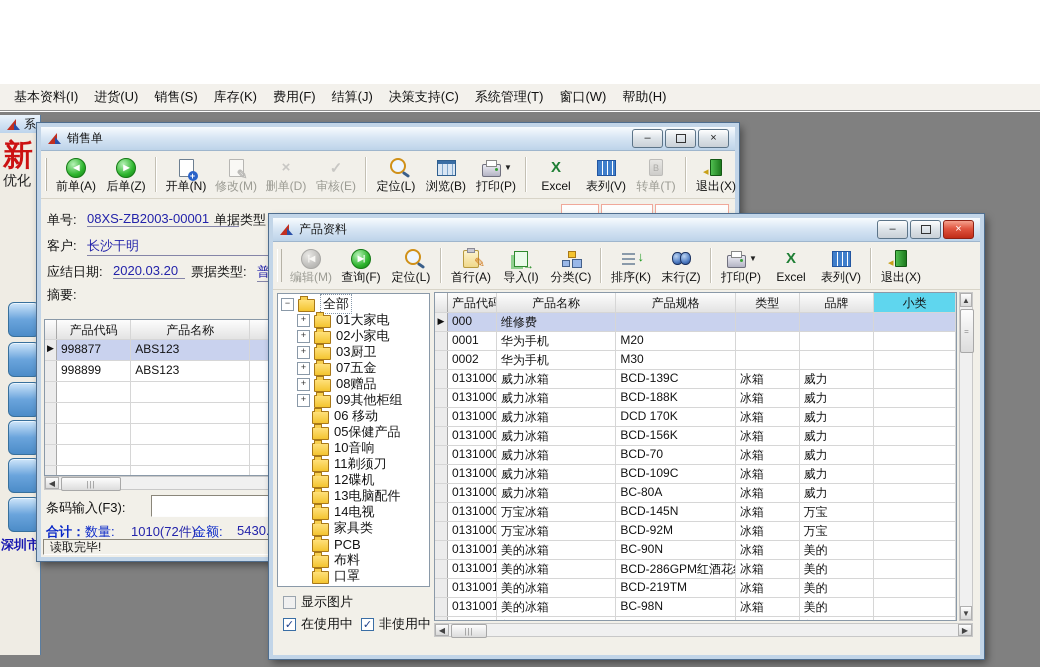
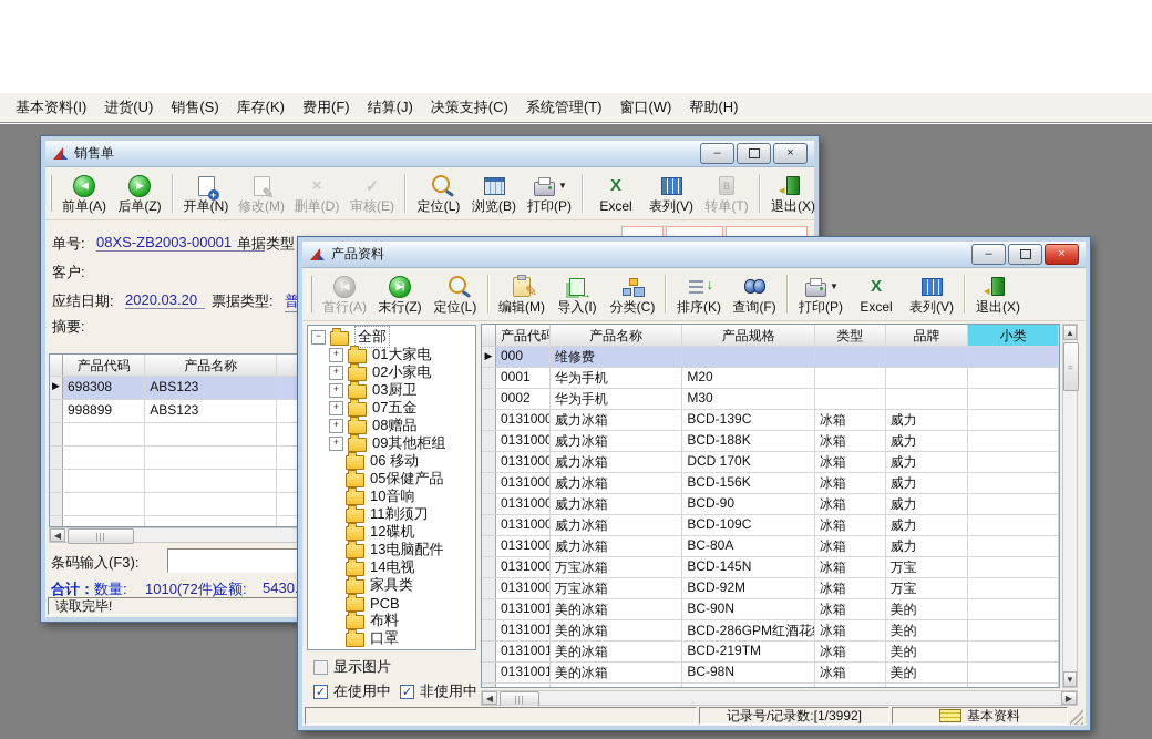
  基本资料(I)
  进货(U)
  销售(S)
  库存(K)
  费用(F)
  结算(J)
  决策支持(C)
  系统管理(T)
  窗口(W)
  帮助(H)
- 系
- 新
- 优化
- 深圳市
  销售单
  –
  ×
  ◀
  前单(A)
  ▶
  后单(Z)
  +
  开单(N)
  ✎
  修改(M)
  ×
  删单(D)
  ✓
  审核(E)
  定位(L)
  浏览(B)
  ▼
  打印(P)
  X
  Excel
  表列(V)
  B
  转单(T)
  退出(X)
  单号:
  08XS-ZB2003-00001
  单据类型
  客户:
- 长沙干明
  应结日期:
  2020.03.20
  票据类型:
  普
  摘要:
  产品代码
  产品名称
  ▶
- 998877
+ 698308
  ABS123
  998899
  ABS123
  ◀
  |||
  条码输入(F3):
  合计：
  数量:
  1010(72件)
  金额:
  5430.
  读取完毕!
  产品资料
  –
  ×
  |◀
- 编辑(M)
+ 首行(A)
  ▶|
- 查询(F)
+ 末行(Z)
  定位(L)
- 首行(A)
+ 编辑(M)
  导入(I)
  分类(C)
  排序(K)
- 末行(Z)
+ 查询(F)
  ▼
  打印(P)
  X
  Excel
  表列(V)
  退出(X)
  −
  全部
  +
  01大家电
  +
  02小家电
  +
  03厨卫
  +
  07五金
  +
  08赠品
  +
  09其他柜组
  06 移动
  05保健产品
  10音响
  11剃须刀
  12碟机
  13电脑配件
  14电视
  家具类
  PCB
  布料
  口罩
  显示图片
  ✓
  在使用中
  ✓
  非使用中
  产品代码
  产品名称
  产品规格
  类型
  品牌
  小类
  ▶
  000
  维修费
  0001
  华为手机
  M20
  0002
  华为手机
  M30
  0131000
  威力冰箱
  BCD-139C
  冰箱
  威力
  0131000
  威力冰箱
  BCD-188K
  冰箱
  威力
  0131000
  威力冰箱
  DCD 170K
  冰箱
  威力
  0131000
  威力冰箱
  BCD-156K
  冰箱
  威力
  0131000
  威力冰箱
- BCD-70
+ BCD-90
  冰箱
  威力
  0131000
  威力冰箱
  BCD-109C
  冰箱
  威力
  0131000
  威力冰箱
  BC-80A
  冰箱
  威力
  0131000
  万宝冰箱
  BCD-145N
  冰箱
  万宝
  0131000
  万宝冰箱
  BCD-92M
  冰箱
  万宝
  0131001
  美的冰箱
  BC-90N
  冰箱
  美的
  0131001
  美的冰箱
  BCD-286GPM红酒花
  冰箱
  美的
  0131001
  美的冰箱
  BCD-219TM
  冰箱
  美的
  0131001
  美的冰箱
  BC-98N
  冰箱
  美的
  ▲
  =
  ▼
  ◀
  |||
  ▶
+ 记录号/记录数:[1/3992]
+ 基本资料
